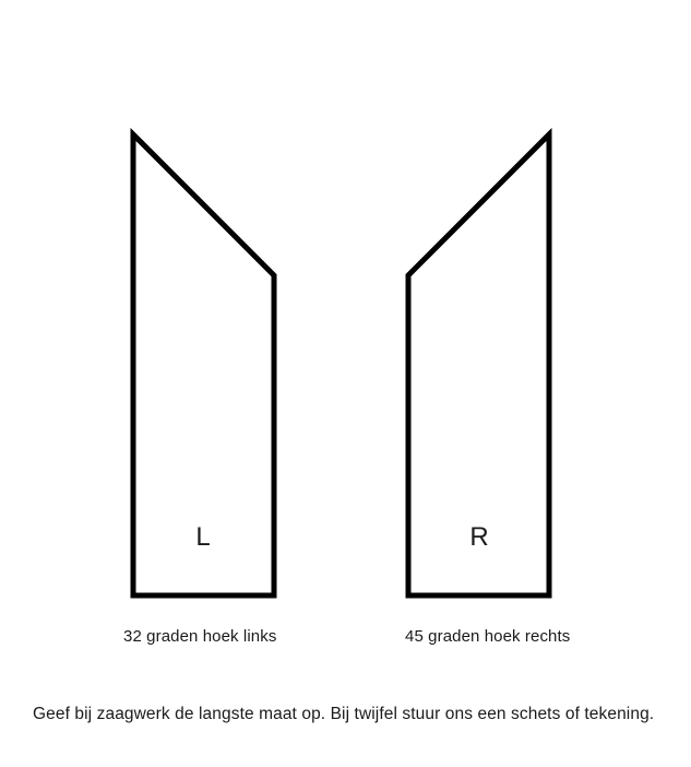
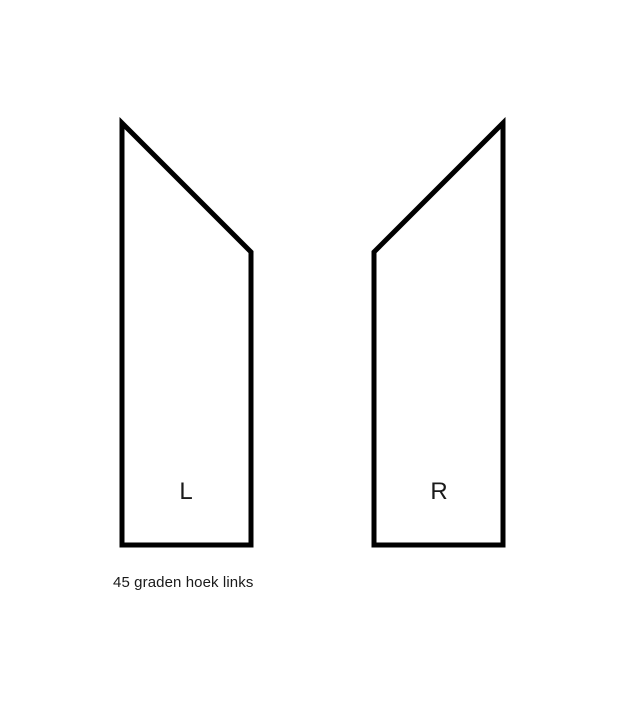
  L
  R
- 32 graden hoek links
+ 45 graden hoek links
- 45 graden hoek rechts
- Geef bij zaagwerk de langste maat op. Bij twijfel stuur ons een schets of tekening.
